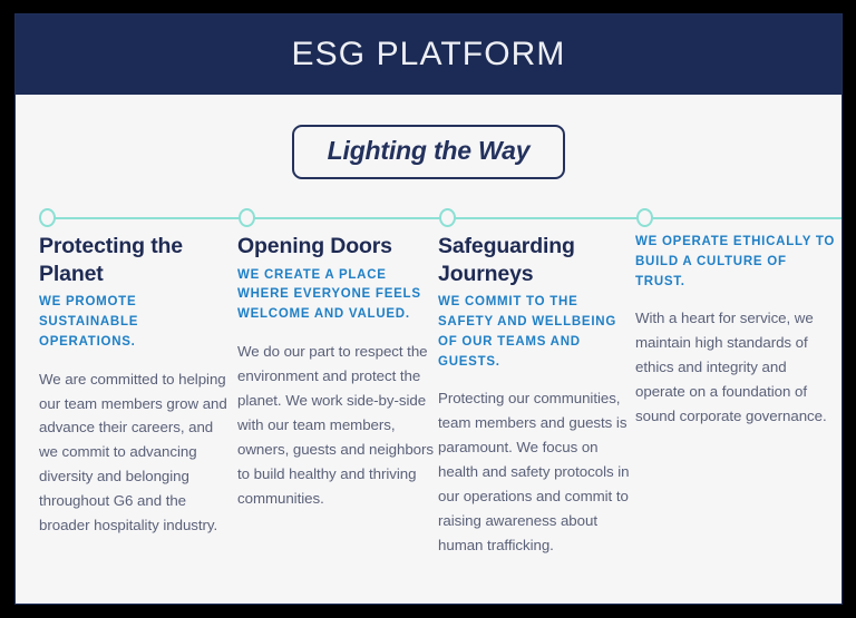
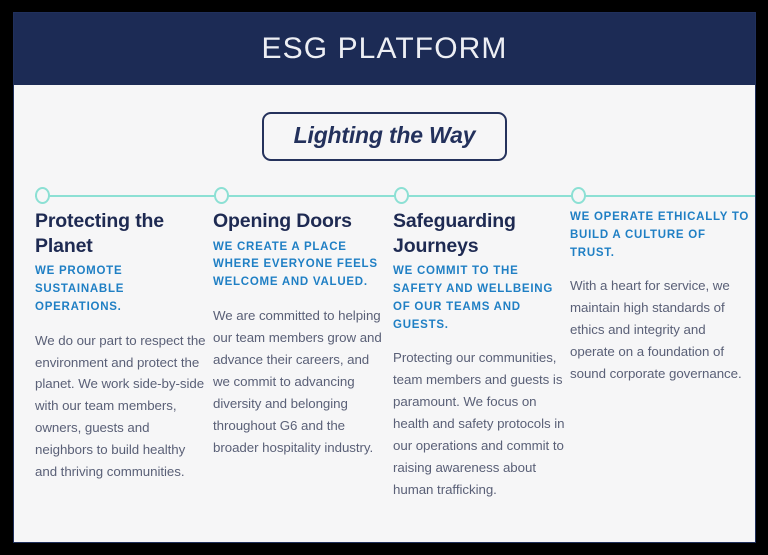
  ESG PLATFORM
  Lighting the Way
  Protecting the Planet
  WE PROMOTE SUSTAINABLE OPERATIONS.
- We are committed to helping our team members grow and advance their careers, and we commit to advancing diversity and belonging throughout G6 and the broader hospitality industry.
+ We do our part to respect the environment and protect the planet. We work side-by-side with our team members, owners, guests and neighbors to build healthy and thriving communities.
  Opening Doors
  WE CREATE A PLACE WHERE EVERYONE FEELS WELCOME AND VALUED.
- We do our part to respect the environment and protect the planet. We work side-by-side with our team members, owners, guests and neighbors to build healthy and thriving communities.
+ We are committed to helping our team members grow and advance their careers, and we commit to advancing diversity and belonging throughout G6 and the broader hospitality industry.
  Safeguarding Journeys
  WE COMMIT TO THE SAFETY AND WELLBEING OF OUR TEAMS AND GUESTS.
  Protecting our communities, team members and guests is paramount. We focus on health and safety protocols in our operations and commit to raising awareness about human trafficking.
  WE OPERATE ETHICALLY TO BUILD A CULTURE OF TRUST.
  With a heart for service, we maintain high standards of ethics and integrity and operate on a foundation of sound corporate governance.
